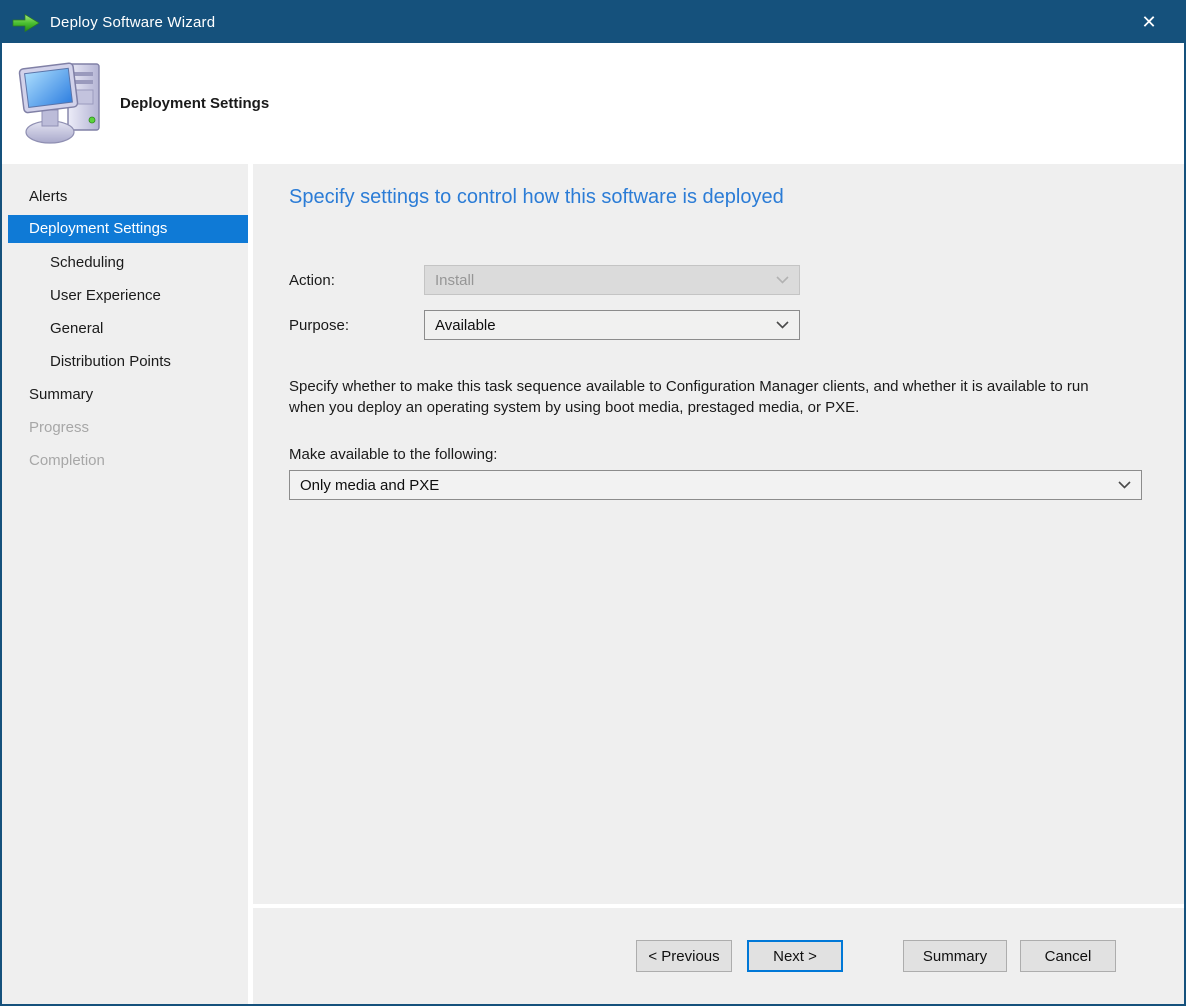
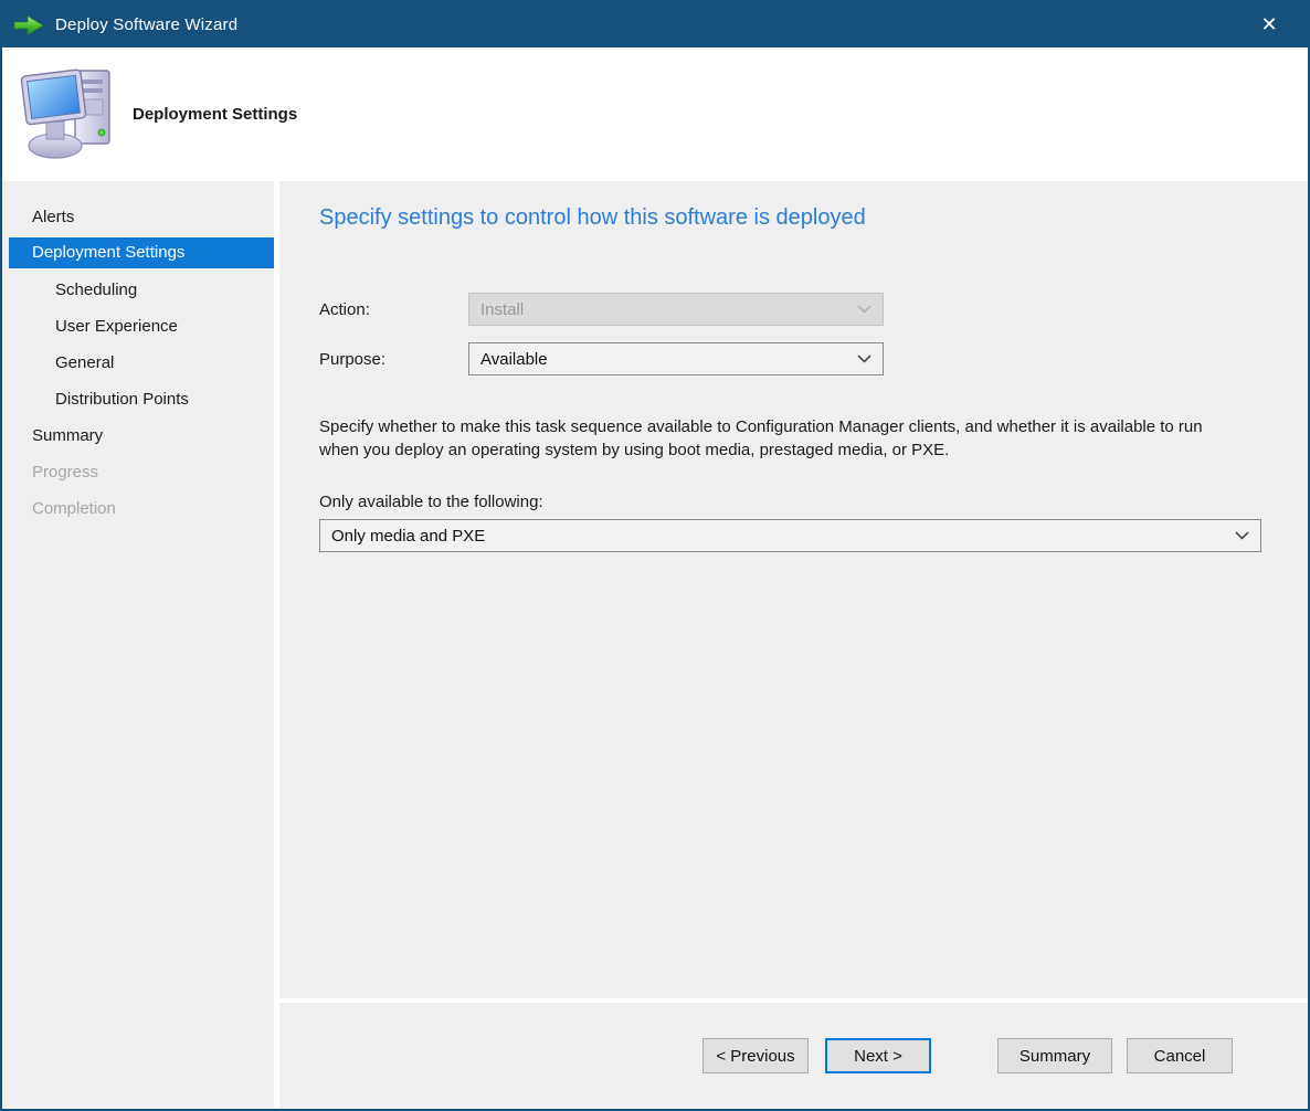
  Deploy Software Wizard
  ✕
  Deployment Settings
  Alerts
  Deployment Settings
  Scheduling
  User Experience
  General
  Distribution Points
  Summary
  Progress
  Completion
  Specify settings to control how this software is deployed
  Action:
  Install
  Purpose:
  Available
  Specify whether to make this task sequence available to Configuration Manager clients, and whether it is available to run when you deploy an operating system by using boot media, prestaged media, or PXE.
- Make available to the following:
+ Only available to the following:
  Only media and PXE
  < Previous
  Next >
  Summary
  Cancel
